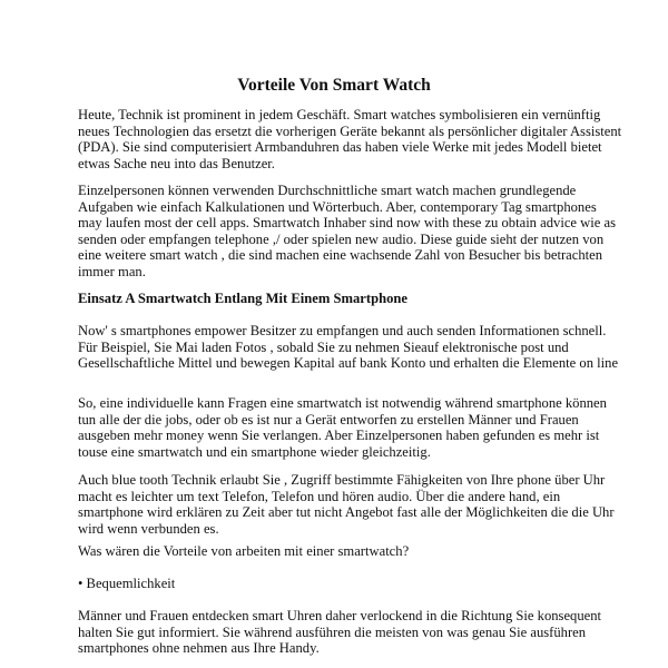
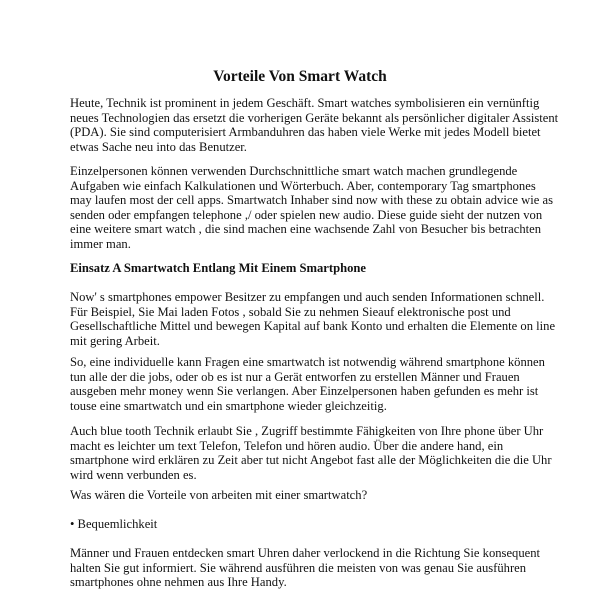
  Vorteile Von Smart Watch
  Heute, Technik ist prominent in jedem Geschäft. Smart watches symbolisieren ein vernünftig
  neues Technologien das ersetzt die vorherigen Geräte bekannt als persönlicher digitaler Assistent
  (PDA). Sie sind computerisiert Armbanduhren das haben viele Werke mit jedes Modell bietet
  etwas Sache neu into das Benutzer.
  Einzelpersonen können verwenden Durchschnittliche smart watch machen grundlegende
  Aufgaben wie einfach Kalkulationen und Wörterbuch. Aber, contemporary Tag smartphones
  may laufen most der cell apps. Smartwatch Inhaber sind now with these zu obtain advice wie as
  senden oder empfangen telephone ,/ oder spielen new audio. Diese guide sieht der nutzen von
  eine weitere smart watch , die sind machen eine wachsende Zahl von Besucher bis betrachten
  immer man.
  Einsatz A Smartwatch Entlang Mit Einem Smartphone
  Now' s smartphones empower Besitzer zu empfangen und auch senden Informationen schnell.
  Für Beispiel, Sie Mai laden Fotos , sobald Sie zu nehmen Sieauf elektronische post und
  Gesellschaftliche Mittel und bewegen Kapital auf bank Konto und erhalten die Elemente on line
+ mit gering Arbeit.
  So, eine individuelle kann Fragen eine smartwatch ist notwendig während smartphone können
  tun alle der die jobs, oder ob es ist nur a Gerät entworfen zu erstellen Männer und Frauen
  ausgeben mehr money wenn Sie verlangen. Aber Einzelpersonen haben gefunden es mehr ist
  touse eine smartwatch und ein smartphone wieder gleichzeitig.
  Auch blue tooth Technik erlaubt Sie , Zugriff bestimmte Fähigkeiten von Ihre phone über Uhr
  macht es leichter um text Telefon, Telefon und hören audio. Über die andere hand, ein
  smartphone wird erklären zu Zeit aber tut nicht Angebot fast alle der Möglichkeiten die die Uhr
  wird wenn verbunden es.
  Was wären die Vorteile von arbeiten mit einer smartwatch?
  • Bequemlichkeit
  Männer und Frauen entdecken smart Uhren daher verlockend in die Richtung Sie konsequent
  halten Sie gut informiert. Sie während ausführen die meisten von was genau Sie ausführen
  smartphones ohne nehmen aus Ihre Handy.
